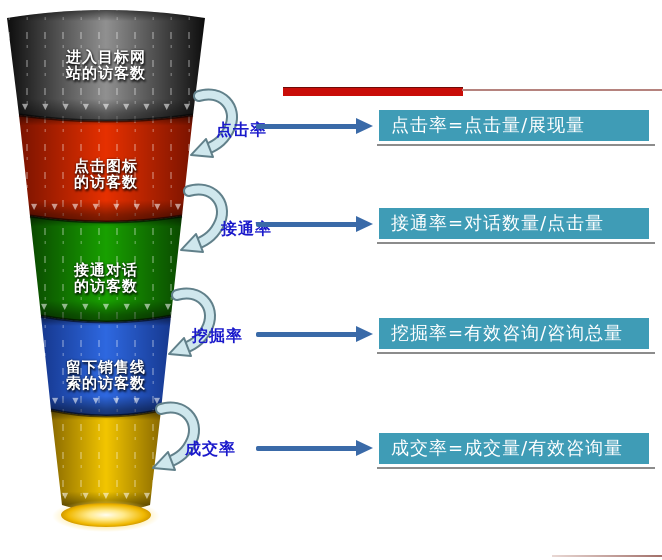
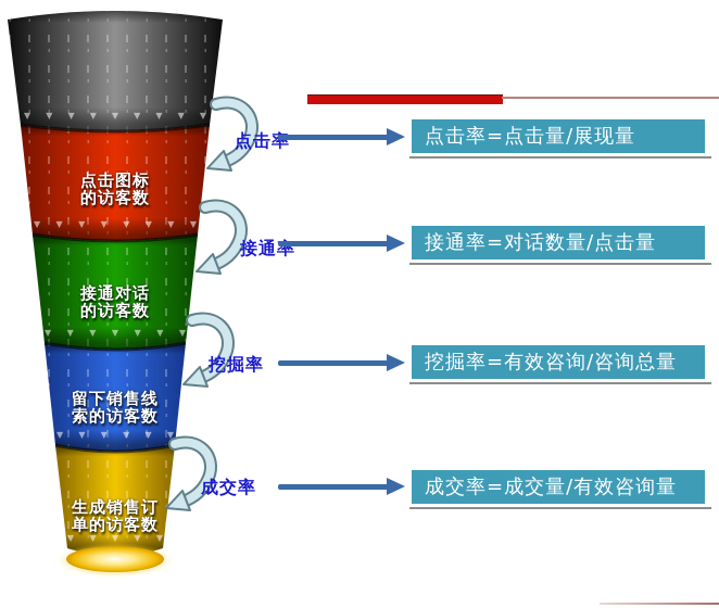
  ▼▼▼▼▼▼▼▼▼
  ▼▼▼▼▼▼▼▼
  ▼▼▼▼▼▼▼
  ▼▼▼▼▼▼
  ▼▼▼▼▼
- 进入目标网
- 站的访客数
  点击图标
  的访客数
  接通对话
  的访客数
  留下销售线
  索的访客数
+ 生成销售订
+ 单的访客数
  点击率
  接通率
  挖掘率
  成交率
  点击率=点击量/展现量
  接通率=对话数量/点击量
  挖掘率=有效咨询/咨询总量
  成交率=成交量/有效咨询量
